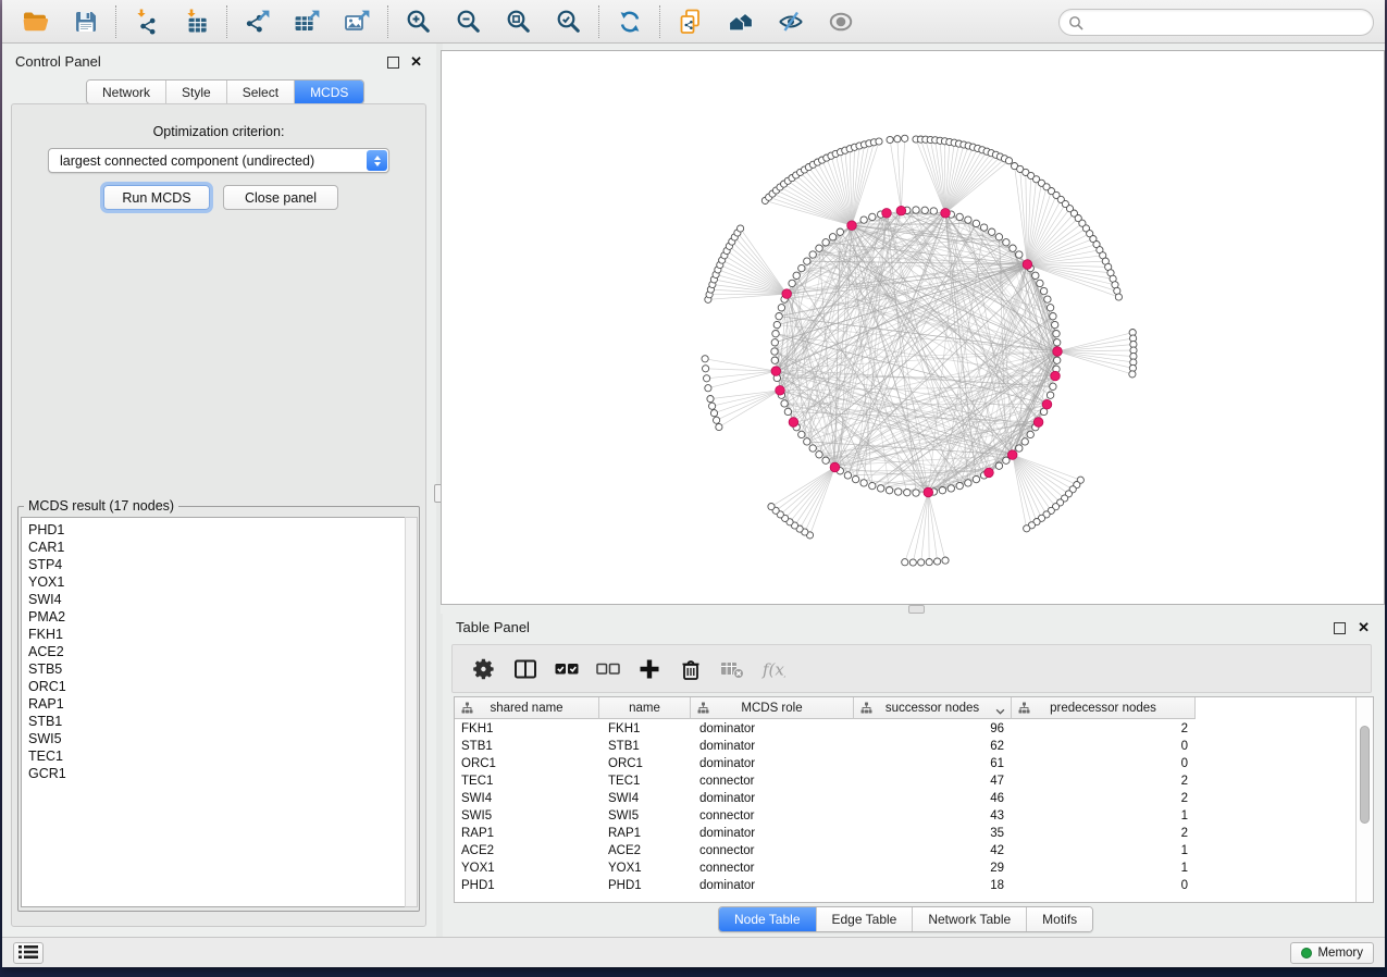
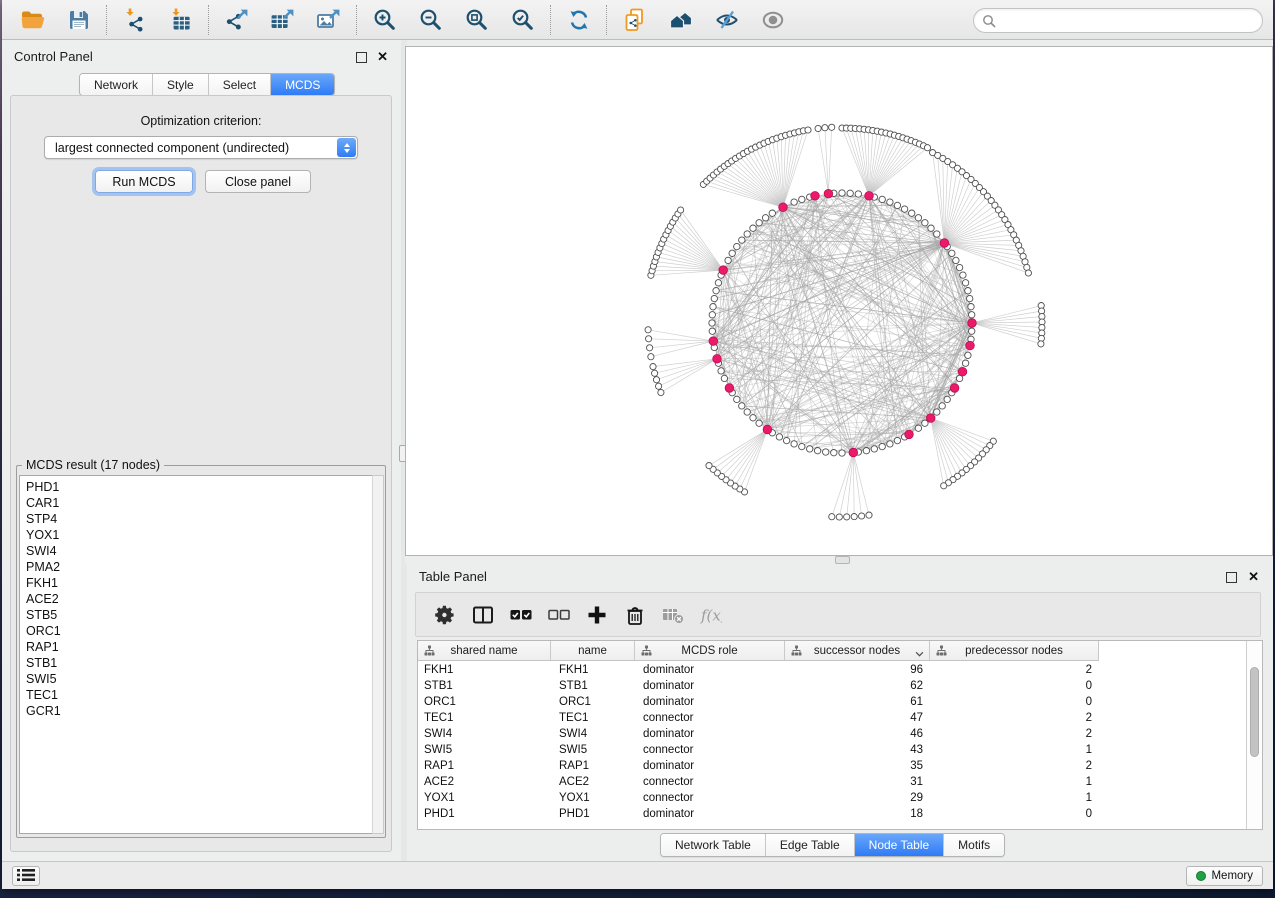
  Control Panel
  ✕
  Network
  Style
  Select
  MCDS
  Optimization criterion:
  largest connected component (undirected)
  Run MCDS
  Close panel
  MCDS result (17 nodes)
  PHD1
  CAR1
  STP4
  YOX1
  SWI4
  PMA2
  FKH1
  ACE2
  STB5
  ORC1
  RAP1
  STB1
  SWI5
  TEC1
  GCR1
  Table Panel
  ✕
  f(x
  shared name
  name
  MCDS role
  successor nodes
  predecessor nodes
  FKH1
  FKH1
  dominator
  96
  2
  STB1
  STB1
  dominator
  62
  0
  ORC1
  ORC1
  dominator
  61
  0
  TEC1
  TEC1
  connector
  47
  2
  SWI4
  SWI4
  dominator
  46
  2
  SWI5
  SWI5
  connector
  43
  1
  RAP1
  RAP1
  dominator
  35
  2
  ACE2
  ACE2
  connector
- 42
+ 31
  1
  YOX1
  YOX1
  connector
  29
  1
  PHD1
  PHD1
  dominator
  18
  0
- Node Table
+ Network Table
  Edge Table
- Network Table
+ Node Table
  Motifs
  Memory
